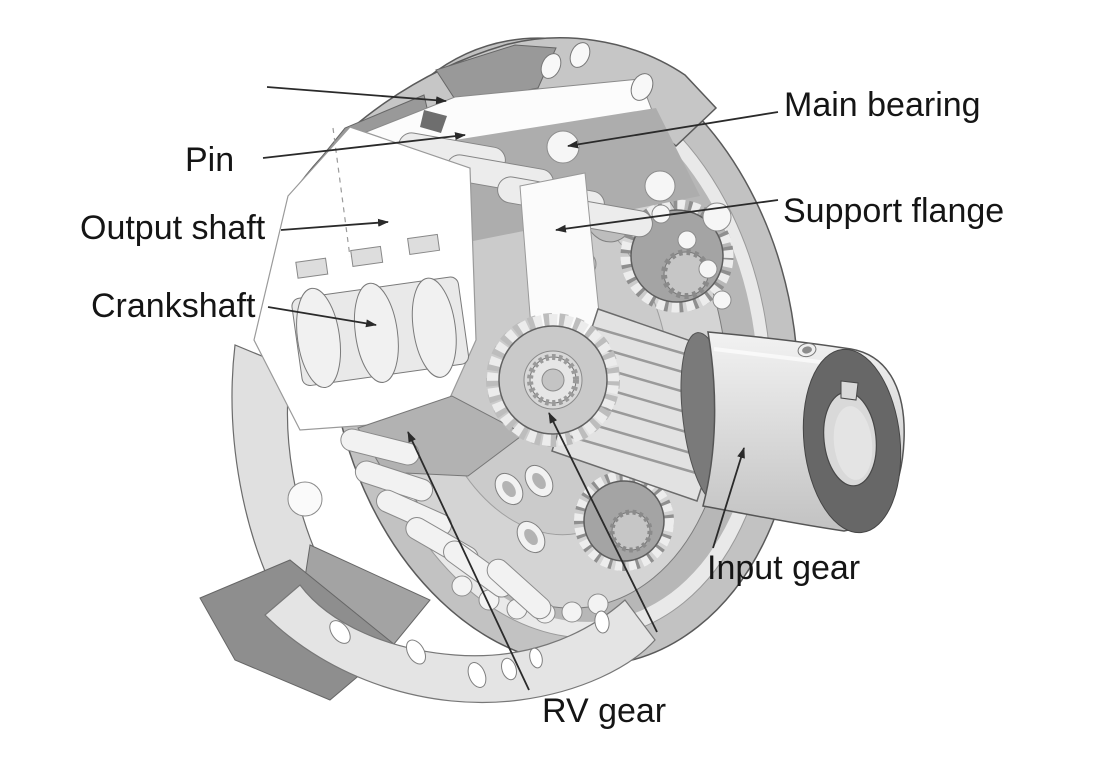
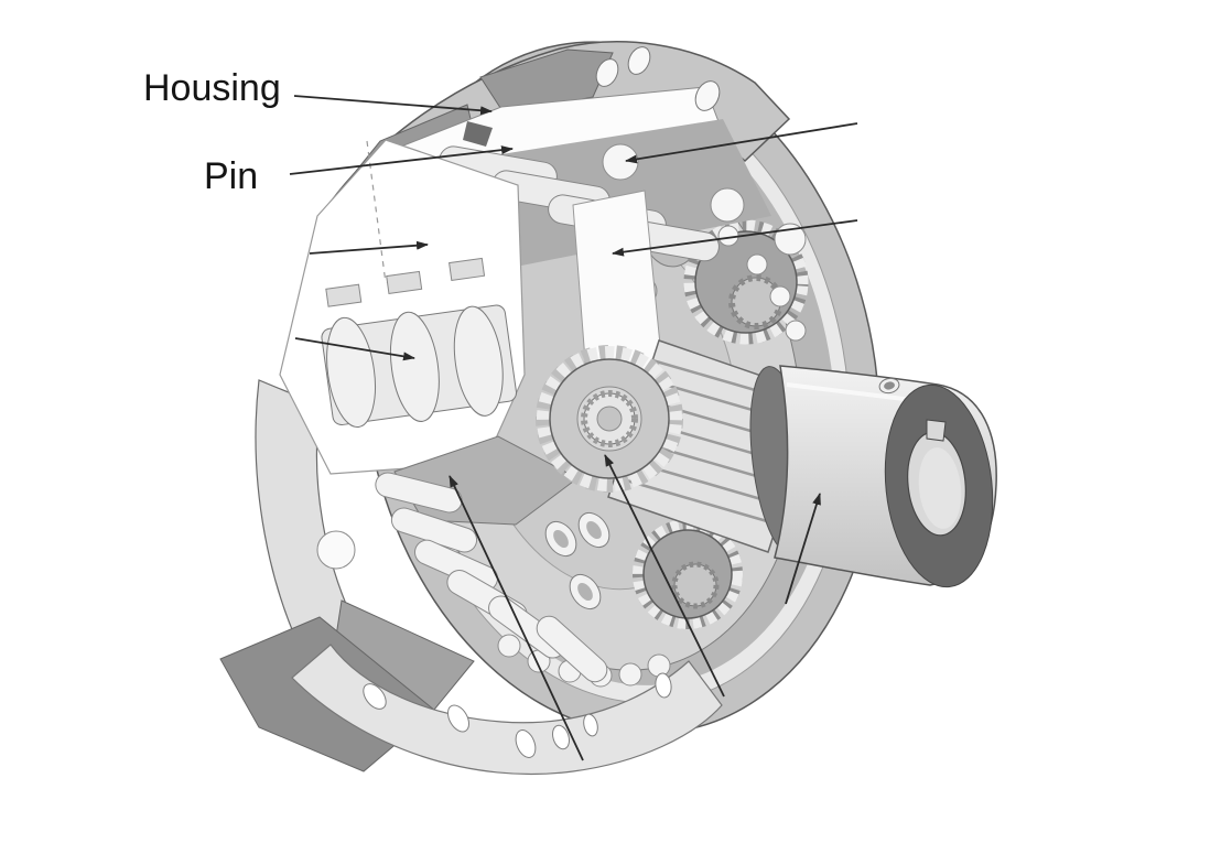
+ Housing
  Pin
- Output shaft
- Crankshaft
- Main bearing
- Support flange
- Input gear
- RV gear
